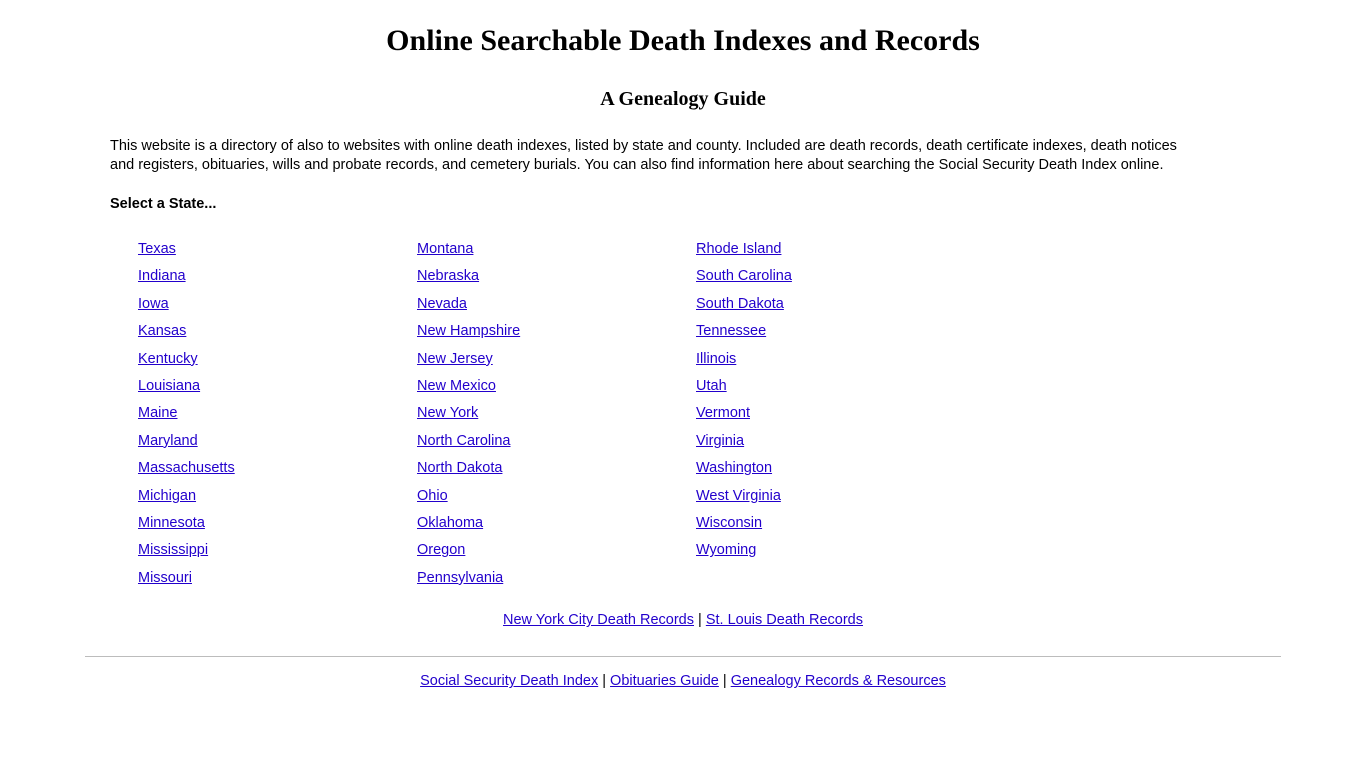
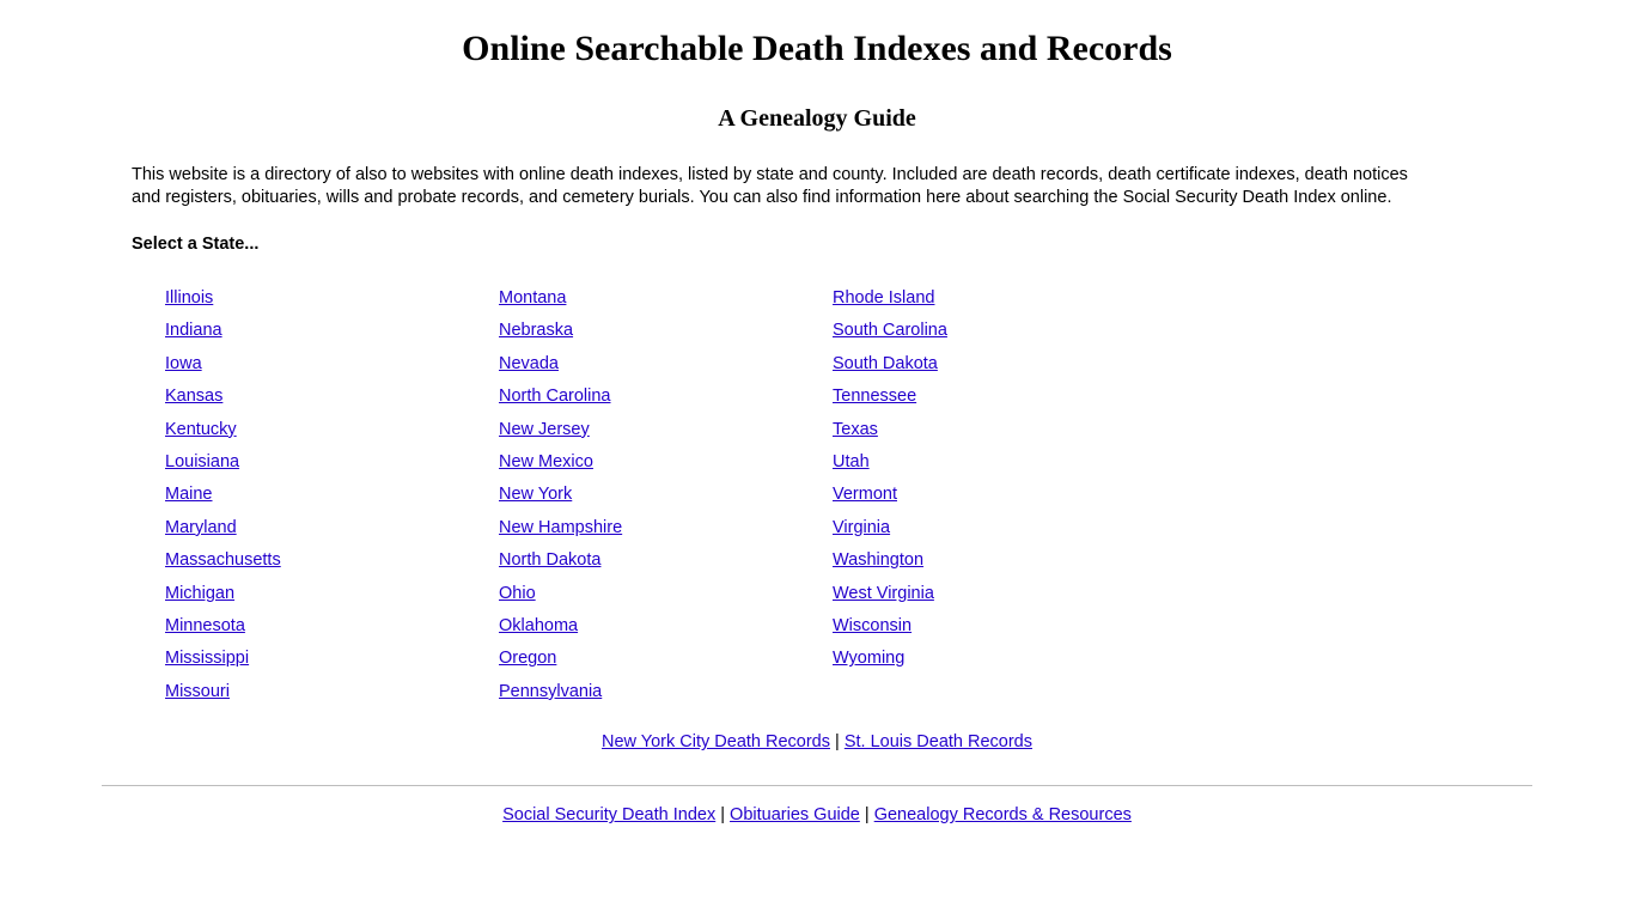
  Online Searchable Death Indexes and Records
  A Genealogy Guide
  This website is a directory of also to websites with online death indexes, listed by state and county. Included are death records, death certificate indexes, death notices and registers, obituaries, wills and probate records, and cemetery burials. You can also find information here about searching the Social Security Death Index online.
  Select a State...
- Texas
+ Illinois
  Indiana
  Iowa
  Kansas
  Kentucky
  Louisiana
  Maine
  Maryland
  Massachusetts
  Michigan
  Minnesota
  Mississippi
  Missouri
  Montana
  Nebraska
  Nevada
- New Hampshire
+ North Carolina
  New Jersey
  New Mexico
  New York
- North Carolina
+ New Hampshire
  North Dakota
  Ohio
  Oklahoma
  Oregon
  Pennsylvania
  Rhode Island
  South Carolina
  South Dakota
  Tennessee
- Illinois
+ Texas
  Utah
  Vermont
  Virginia
  Washington
  West Virginia
  Wisconsin
  Wyoming
  New York City Death Records | St. Louis Death Records
  Social Security Death Index | Obituaries Guide | Genealogy Records & Resources
